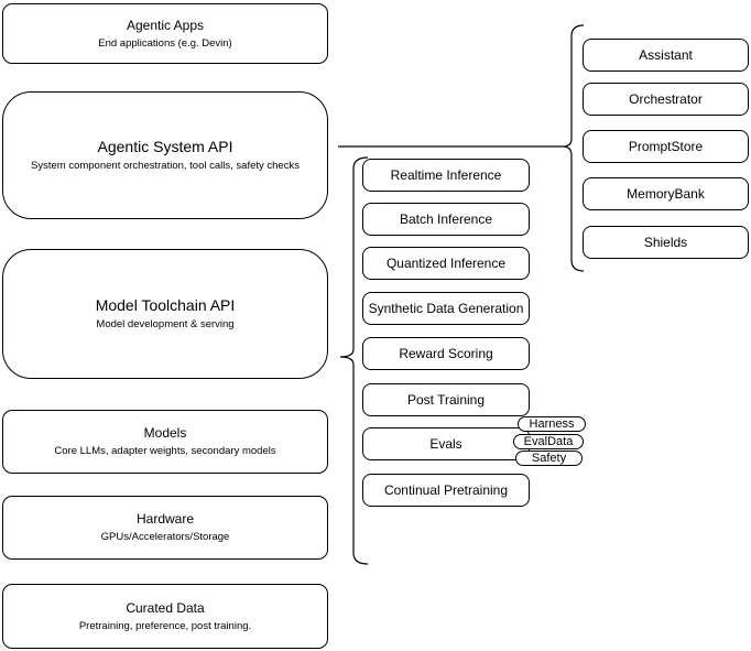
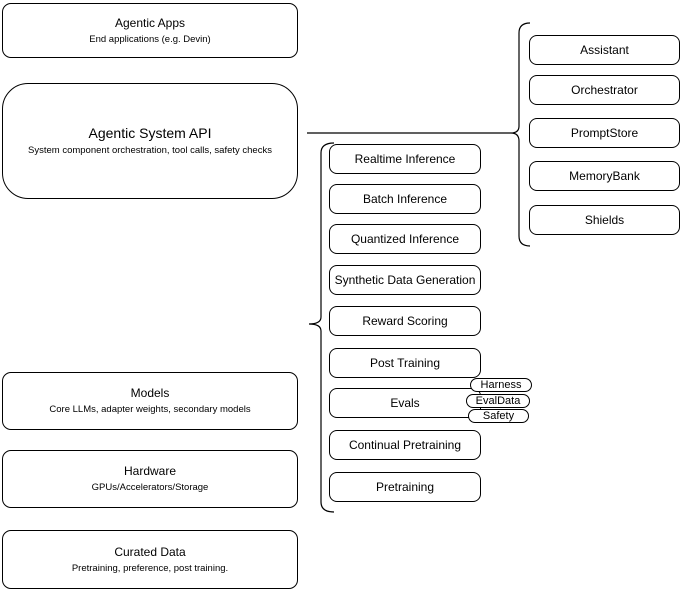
  Agentic Apps
  End applications (e.g. Devin)
  Agentic System API
  System component orchestration, tool calls, safety checks
- Model Toolchain API
- Model development & serving
  Models
  Core LLMs, adapter weights, secondary models
  Hardware
  GPUs/Accelerators/Storage
  Curated Data
  Pretraining, preference, post training.
  Realtime Inference
  Batch Inference
  Quantized Inference
  Synthetic Data Generation
  Reward Scoring
  Post Training
  Evals
  Continual Pretraining
+ Pretraining
  Harness
  EvalData
  Safety
  Assistant
  Orchestrator
  PromptStore
  MemoryBank
  Shields
